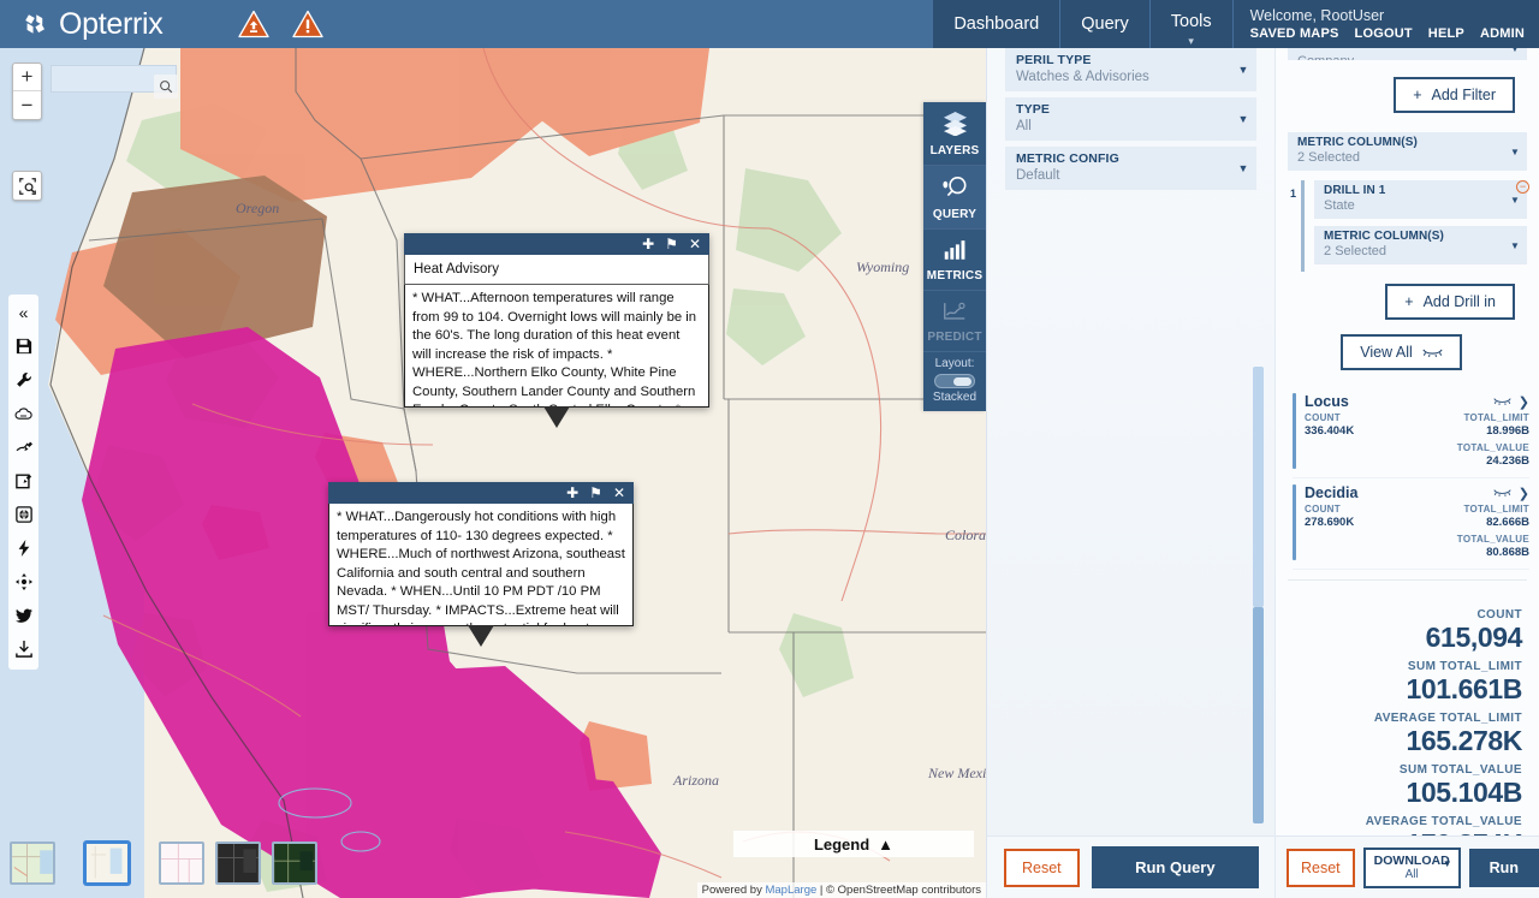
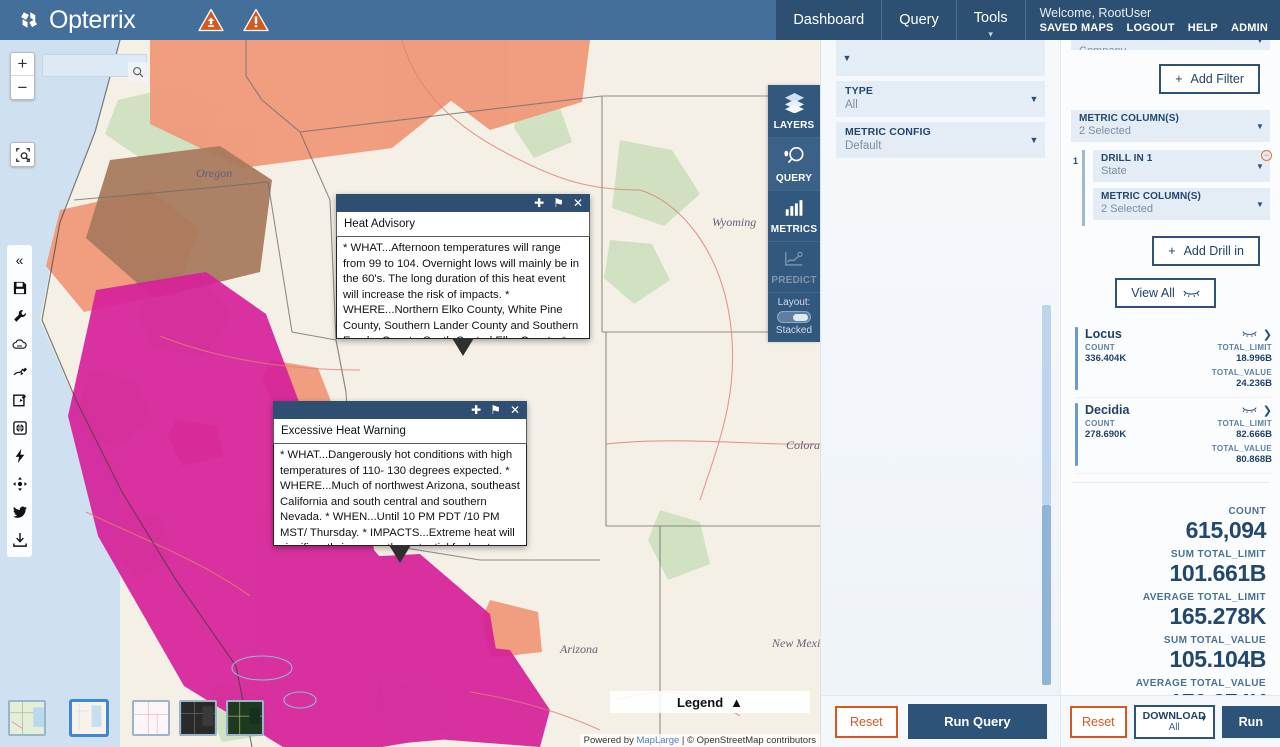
  Opterrix
  Dashboard
  Query
  Tools
  ▾
  Welcome, RootUser
  SAVED MAPS
  LOGOUT
  HELP
  ADMIN
  Oregon
  Wyoming
  Colora
  New Mexi
  Arizona
  +
  −
  «
  ✚
  ⚑
  ✕
  Heat Advisory
  * WHAT...Afternoon temperatures will range from 99 to 104. Overnight lows will mainly be in the 60's. The long duration of this heat event will increase the risk of impacts. * WHERE...Northern Elko County, White Pine County, Southern Lander County and Southern
  ✚
  ⚑
  ✕
+ Excessive Heat Warning
  * WHAT...Dangerously hot conditions with high temperatures of 110- 130 degrees expected. * WHERE...Much of northwest Arizona, southeast California and south central and southern Nevada. * WHEN...Until 10 PM PDT /10 PM MST/ Thursday. * IMPACTS...Extreme heat will
  LAYERS
  QUERY
  METRICS
  PREDICT
  Layout:
  Stacked
  Legend
  ▲
  Powered by
  MapLarge
  | © OpenStreetMap contributors
- PERIL TYPE
- Watches & Advisories
  ▼
  TYPE
  All
  ▼
  METRIC CONFIG
  Default
  ▼
  Reset
  Run Query
  ▼
  +
  Add Filter
  METRIC COLUMN(S)
  2 Selected
  ▼
  1
  DRILL IN 1
  State
  ▼
  METRIC COLUMN(S)
  2 Selected
  ▼
  −
  +
  Add Drill in
  View All
  Locus
  ❯
  COUNT
  336.404K
  TOTAL_LIMIT
  18.996B
  TOTAL_VALUE
  24.236B
  Decidia
  ❯
  COUNT
  278.690K
  TOTAL_LIMIT
  82.666B
  TOTAL_VALUE
  80.868B
  COUNT
  615,094
  SUM TOTAL_LIMIT
  101.661B
  AVERAGE TOTAL_LIMIT
  165.278K
  SUM TOTAL_VALUE
  105.104B
  AVERAGE TOTAL_VALUE
  Reset
  DOWNLOAD
  All
  ▼
  Run
